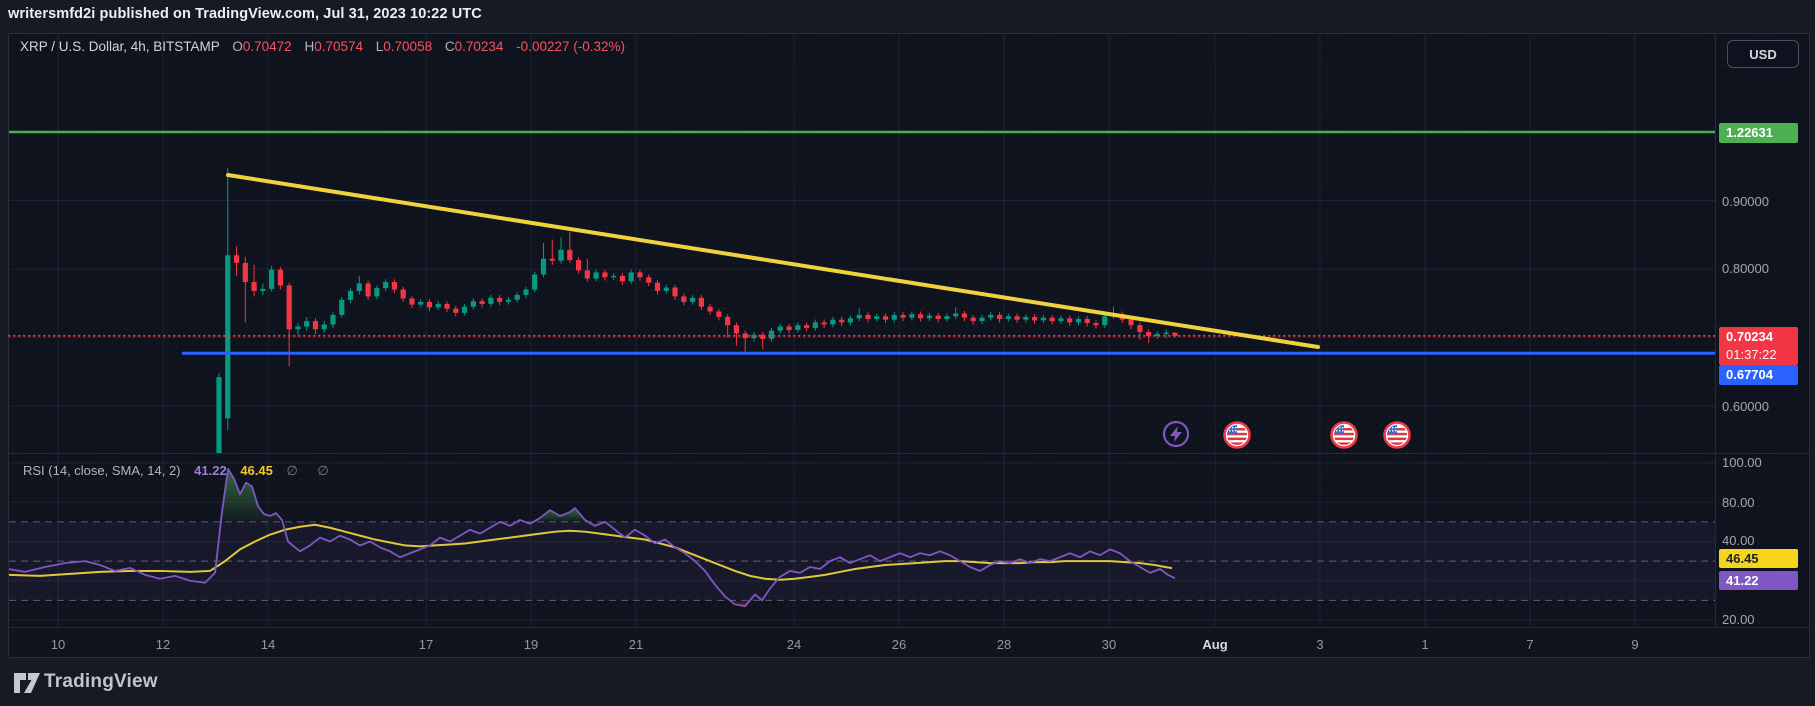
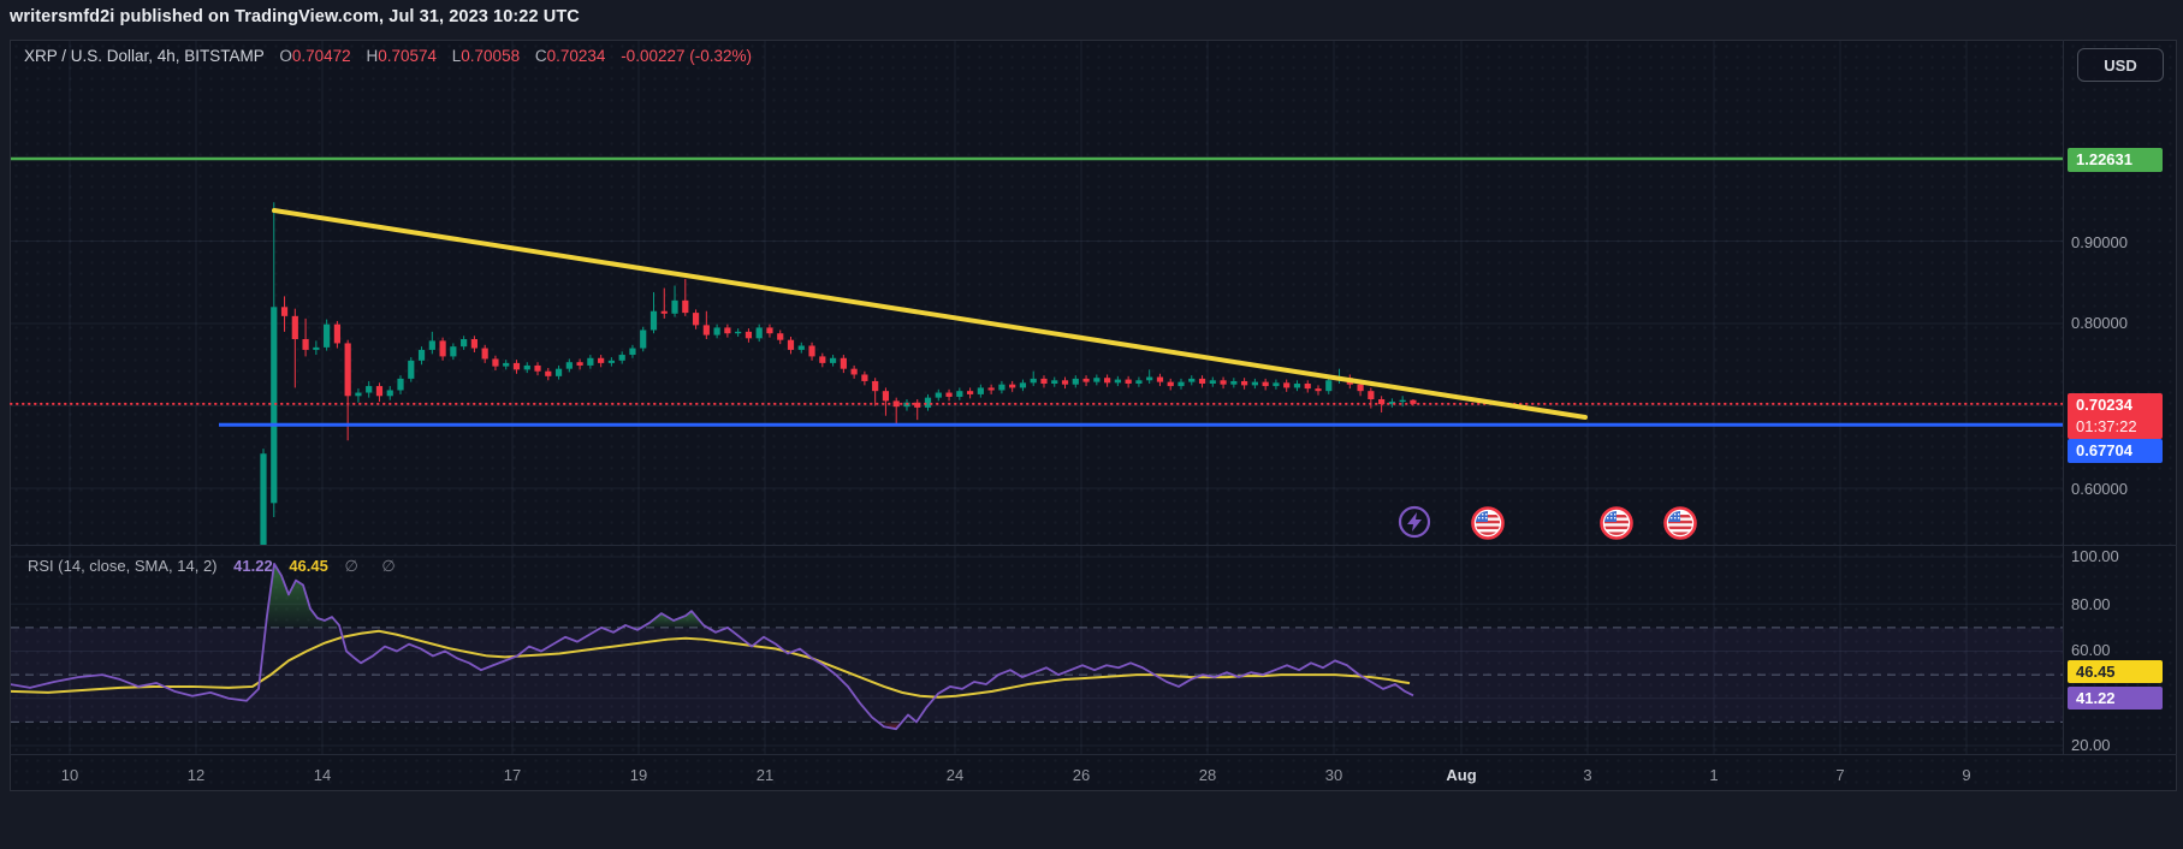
  writersmfd2i published on TradingView.com, Jul 31, 2023 10:22 UTC
  XRP / U.S. Dollar, 4h, BITSTAMP O0.70472 H0.70574 L0.70058 C0.70234 -0.00227 (-0.32%)
  USD
  RSI (14, close, SMA, 14, 2) 41.22 46.45 ∅ ∅
  1.22631
  0.70234
  01:37:22
  0.67704
  46.45
  41.22
  0.90000
  0.80000
  0.60000
  100.00
  80.00
- 40.00
+ 60.00
  20.00
  10
  12
  14
  17
  19
  21
  24
  26
  28
  30
  Aug
  3
  1
  7
  9
- TradingView
